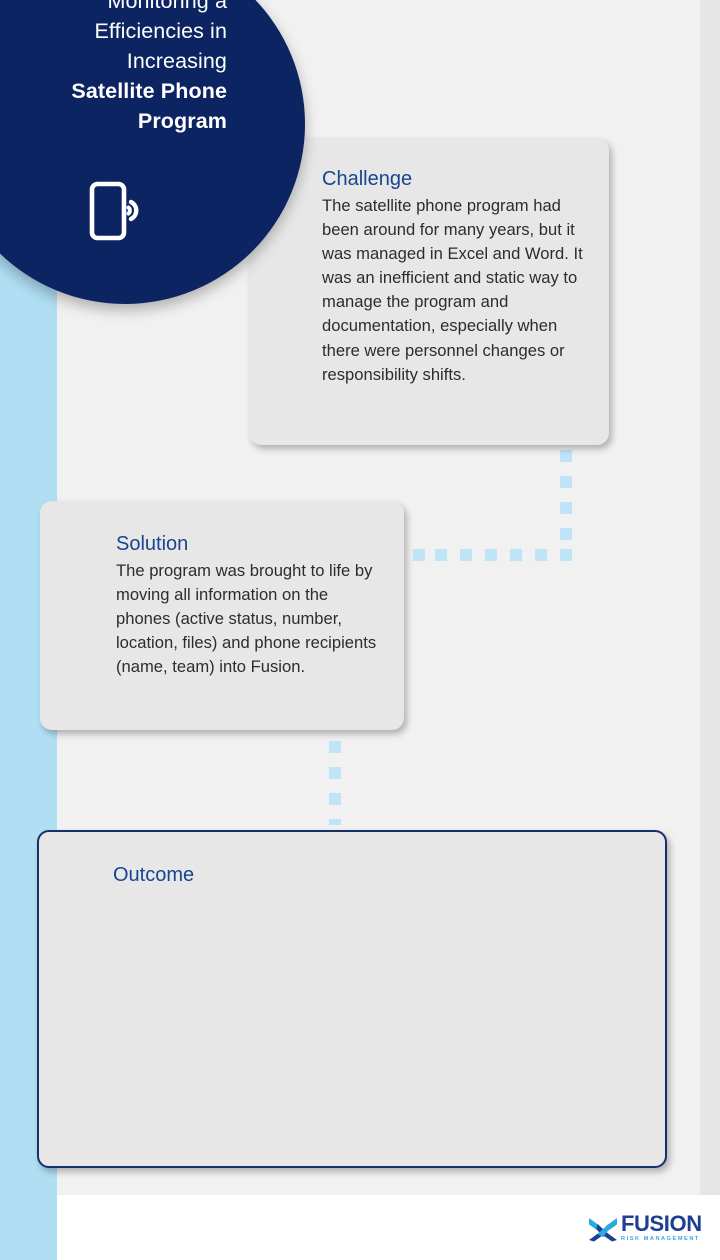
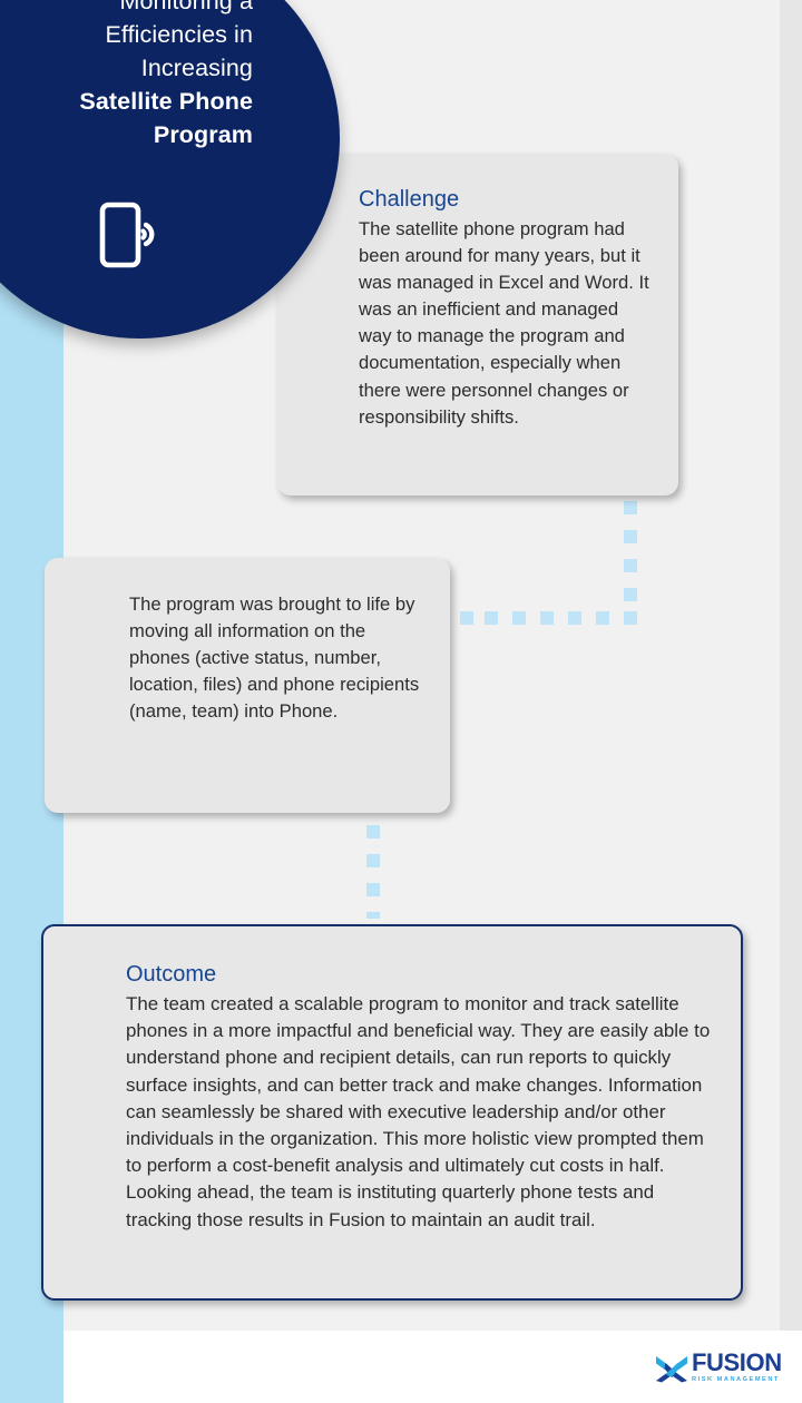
  Monitoring a
  Efficiencies in
  Increasing
  Satellite Phone
  Program
  Challenge
- The satellite phone program had been around for many years, but it was managed in Excel and Word. It was an inefficient and static way to manage the program and documentation, especially when there were personnel changes or responsibility shifts.
+ The satellite phone program had been around for many years, but it was managed in Excel and Word. It was an inefficient and managed way to manage the program and documentation, especially when there were personnel changes or responsibility shifts.
- Solution
- The program was brought to life by moving all information on the phones (active status, number, location, files) and phone recipients (name, team) into Fusion.
+ The program was brought to life by moving all information on the phones (active status, number, location, files) and phone recipients (name, team) into Phone.
  Outcome
+ The team created a scalable program to monitor and track satellite phones in a more impactful and beneficial way. They are easily able to understand phone and recipient details, can run reports to quickly surface insights, and can better track and make changes. Information can seamlessly be shared with executive leadership and/or other individuals in the organization. This more holistic view prompted them to perform a cost-benefit analysis and ultimately cut costs in half. Looking ahead, the team is instituting quarterly phone tests and tracking those results in Fusion to maintain an audit trail.
  FUSION
